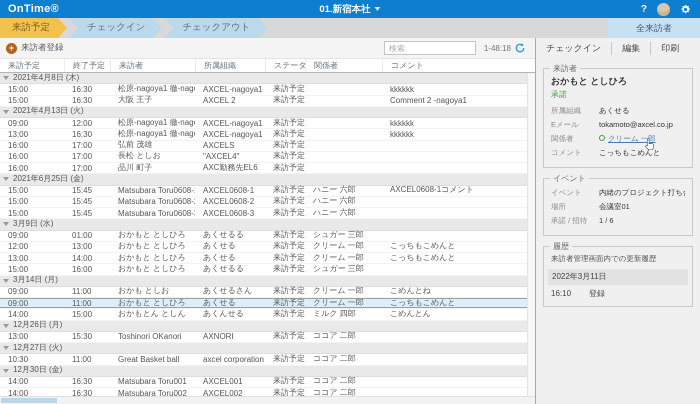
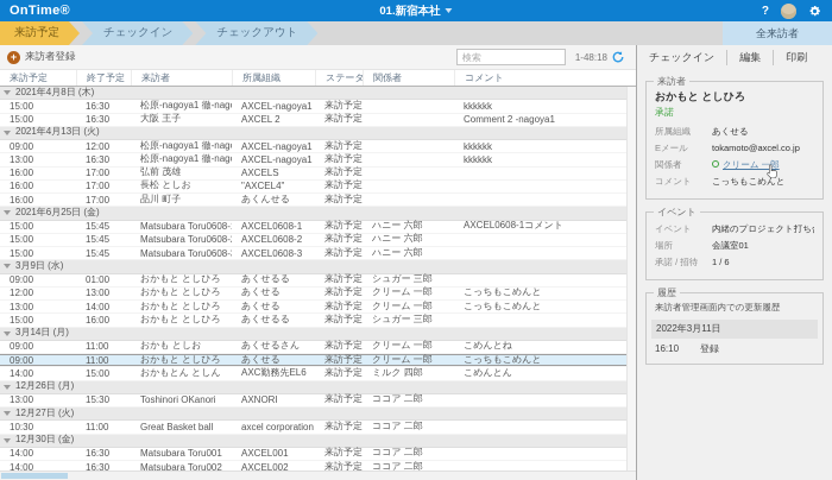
  OnTime®
  01.新宿本社
  ?
  来訪予定
  チェックイン
  チェックアウト
  全来訪者
  +
  来訪者登録
  検索
  1-48:18
  来訪予定
  終了予定
  来訪者
  所属組織
  ステータ
  関係者
  コメント
  2021年4月8日 (木)
  15:00
  16:30
  松原-nagoya1 徹-nag
  AXCEL-nagoya1
  来訪予定
  kkkkkk
  15:00
  16:30
  大阪 王子
  AXCEL 2
  来訪予定
  Comment 2 -nagoya1
  2021年4月13日 (火)
  09:00
  12:00
  松原-nagoya1 徹-nag
  AXCEL-nagoya1
  来訪予定
  kkkkkk
  13:00
  16:30
  松原-nagoya1 徹-nag
  AXCEL-nagoya1
  来訪予定
  kkkkkk
  16:00
  17:00
  弘前 茂雄
  AXCELS
  来訪予定
  16:00
  17:00
  長松 としお
  "AXCEL4"
  来訪予定
  16:00
  17:00
  品川 町子
- AXC勤務先EL6
+ あくんせる
  来訪予定
  2021年6月25日 (金)
  15:00
  15:45
  Matsubara Toru0608-
  AXCEL0608-1
  来訪予定
  ハニー 六郎
  AXCEL0608-1コメント
  15:00
  15:45
  Matsubara Toru0608-
  AXCEL0608-2
  来訪予定
  ハニー 六郎
  15:00
  15:45
  Matsubara Toru0608-
  AXCEL0608-3
  来訪予定
  ハニー 六郎
  3月9日 (水)
  09:00
  01:00
  おかもと としひろ
  あくせるる
  来訪予定
  シュガー 三郎
  12:00
  13:00
  おかもと としひろ
  あくせる
  来訪予定
  クリーム 一郎
  こっちもこめんと
  13:00
  14:00
  おかもと としひろ
  あくせる
  来訪予定
  クリーム 一郎
  こっちもこめんと
  15:00
  16:00
  おかもと としひろ
  あくせるる
  来訪予定
  シュガー 三郎
  3月14日 (月)
  09:00
  11:00
  おかも としお
  あくせるさん
  来訪予定
  クリーム 一郎
  こめんとね
  09:00
  11:00
  おかもと としひろ
  あくせる
  来訪予定
  クリーム 一郎
  こっちもこめんと
  14:00
  15:00
  おかもとん としん
- あくんせる
+ AXC勤務先EL6
  来訪予定
  ミルク 四郎
  こめんとん
  12月26日 (月)
  13:00
  15:30
  Toshinori OKanori
  AXNORI
  来訪予定
  ココア 二郎
  12月27日 (火)
  10:30
  11:00
  Great Basket ball
  axcel corporation
  来訪予定
  ココア 二郎
  12月30日 (金)
  14:00
  16:30
  Matsubara Toru001
  AXCEL001
  来訪予定
  ココア 二郎
  14:00
  16:30
  Matsubara Toru002
  AXCEL002
  来訪予定
  ココア 二郎
  チェックイン
  編集
  印刷
  来訪者
  おかもと としひろ
  承諾
  所属組織
  あくせる
  Eメール
  tokamoto@axcel.co.jp
  関係者
  クリーム 一郎
  コメント
  こっちもこめんと
  イベント
  イベント
  内緒のプロジェクト打ち
  場所
  会議室01
  承諾 / 招待
  1 / 6
  履歴
  来訪者管理画面内での更新履歴
  2022年3月11日
  16:10
  登録
